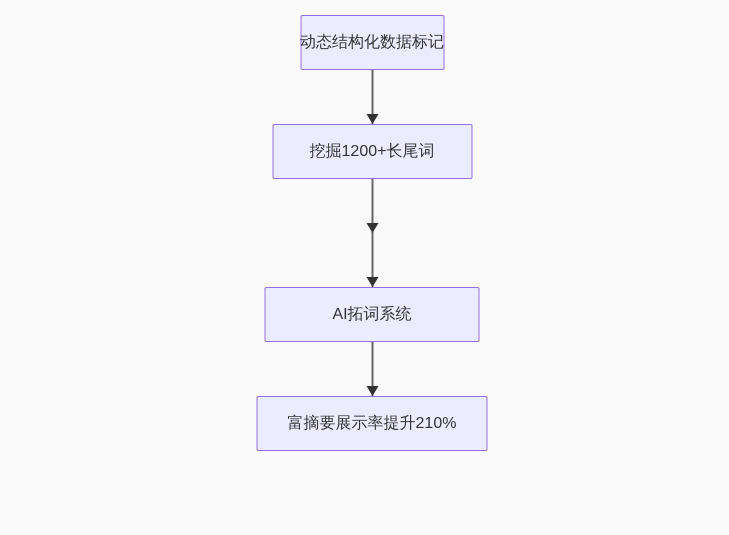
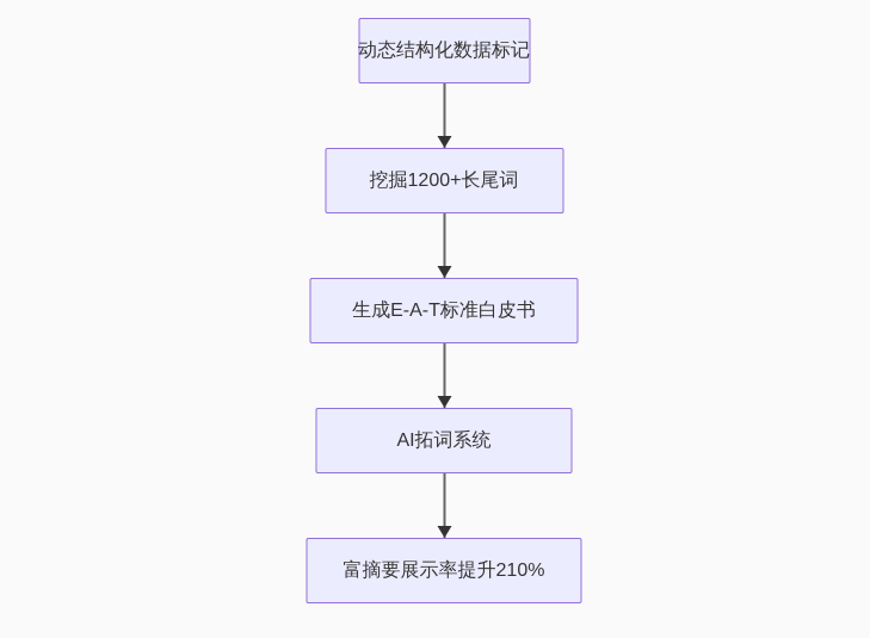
  动态结构化数据标记
  挖掘1200+长尾词
+ 生成E-A-T标准白皮书
  AI拓词系统
  富摘要展示率提升210%
